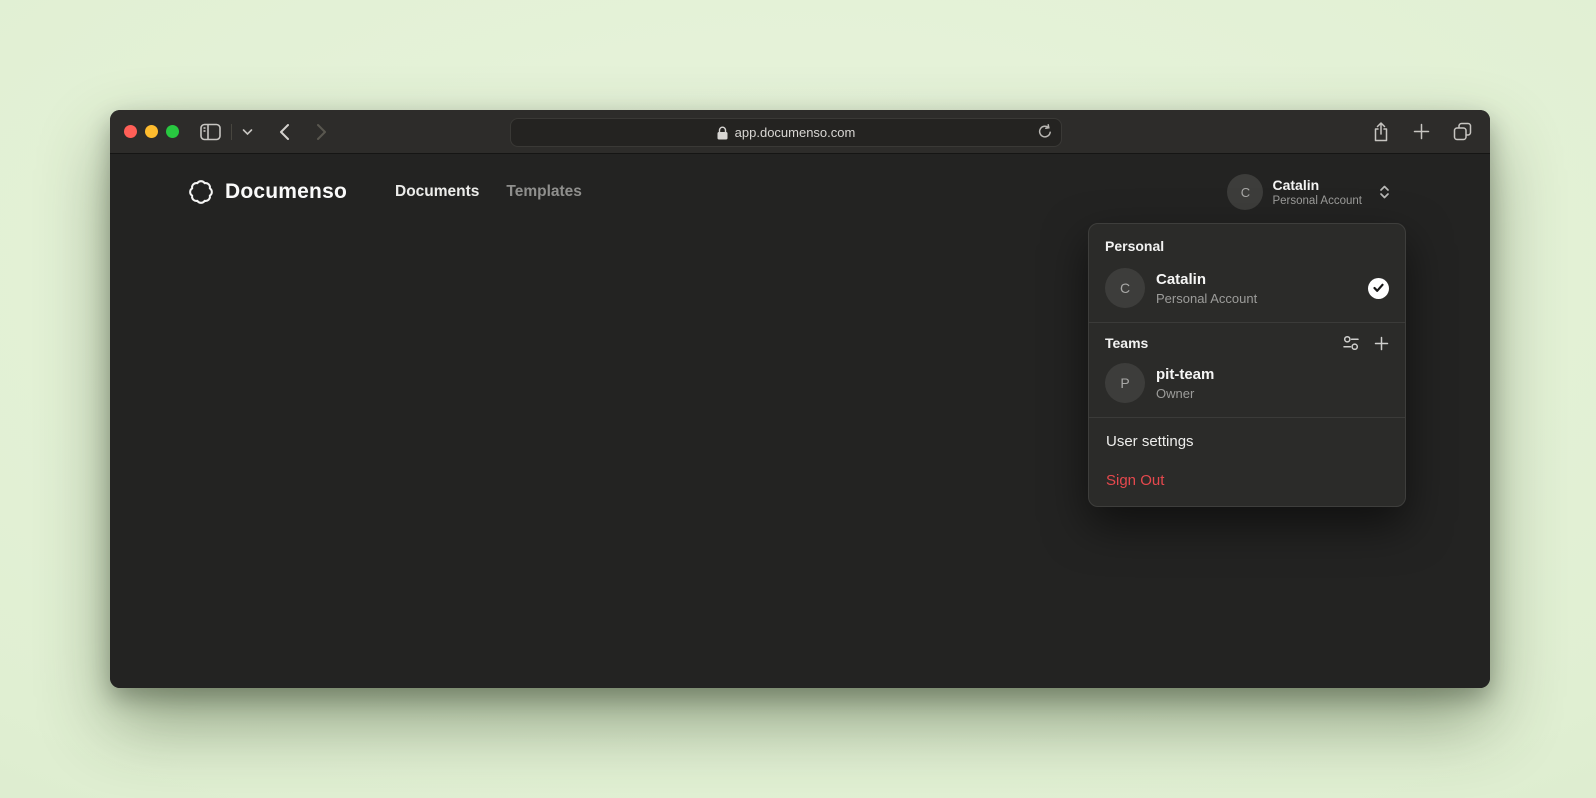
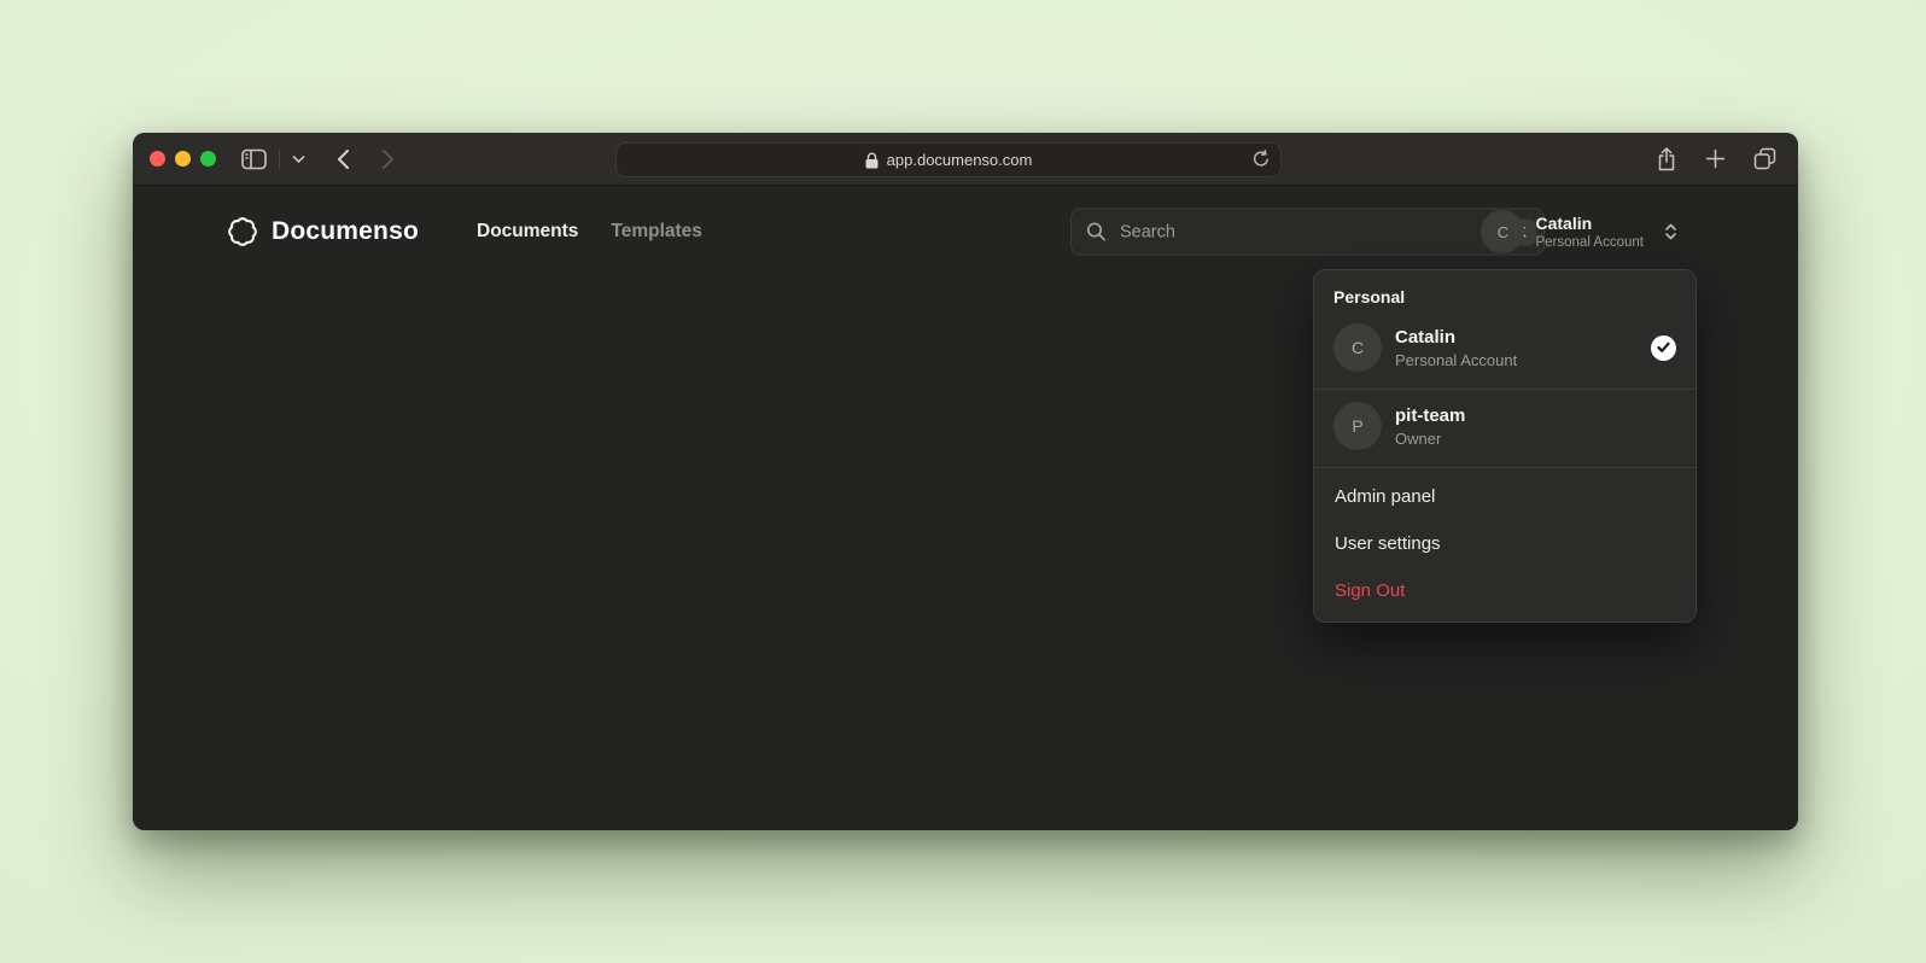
  app.documenso.com
  Documenso
  Documents
  Templates
+ Search
  C
  Catalin
  Personal Account
  Personal
  C
  Catalin
  Personal Account
- Teams
  P
  pit-team
  Owner
+ Admin panel
  User settings
  Sign Out
